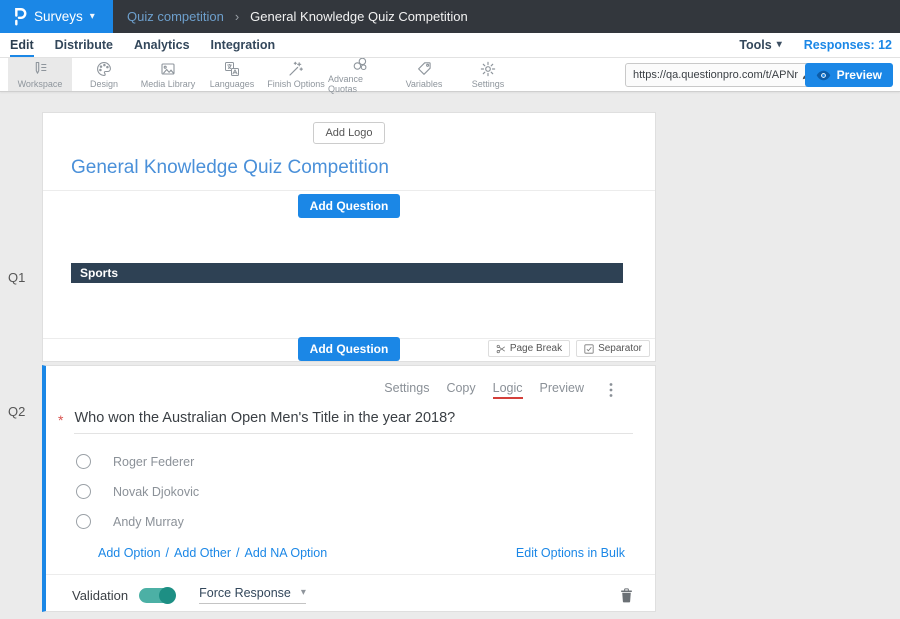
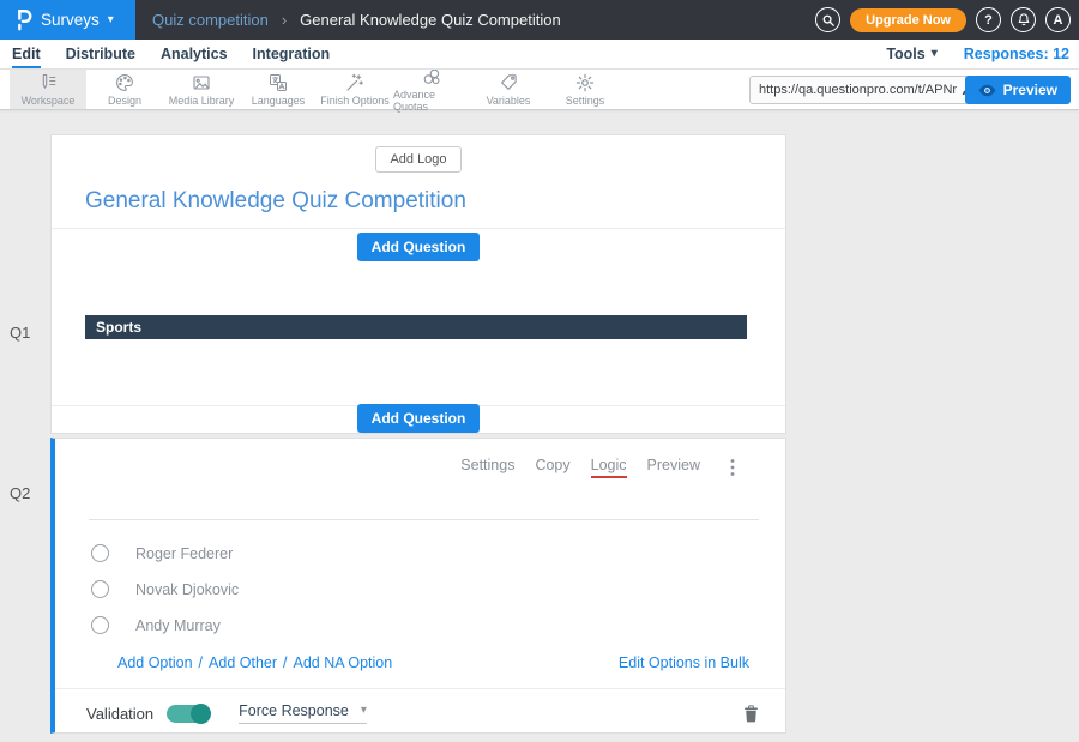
  Surveys
  ▾
  Quiz competition
  ›
  General Knowledge Quiz Competition
+ Upgrade Now
+ ?
+ A
  Edit
  Distribute
  Analytics
  Integration
  Tools
  ▾
  Responses: 12
  Workspace
  Design
  Media Library
  Languages
  Finish Options
  Advance Quotas
  Variables
  Settings
  https://qa.questionpro.com/t/APNr
  Preview
  Q1
  Q2
  Add Logo
  General Knowledge Quiz Competition
  Add Question
  Sports
  Add Question
- Page Break
- Separator
  Settings
  Copy
  Logic
  Preview
- *
- Who won the Australian Open Men's Title in the year 2018?
  Roger Federer
  Novak Djokovic
  Andy Murray
  Add Option
  /
  Add Other
  /
  Add NA Option
  Edit Options in Bulk
  Validation
  Force Response
  ▾
